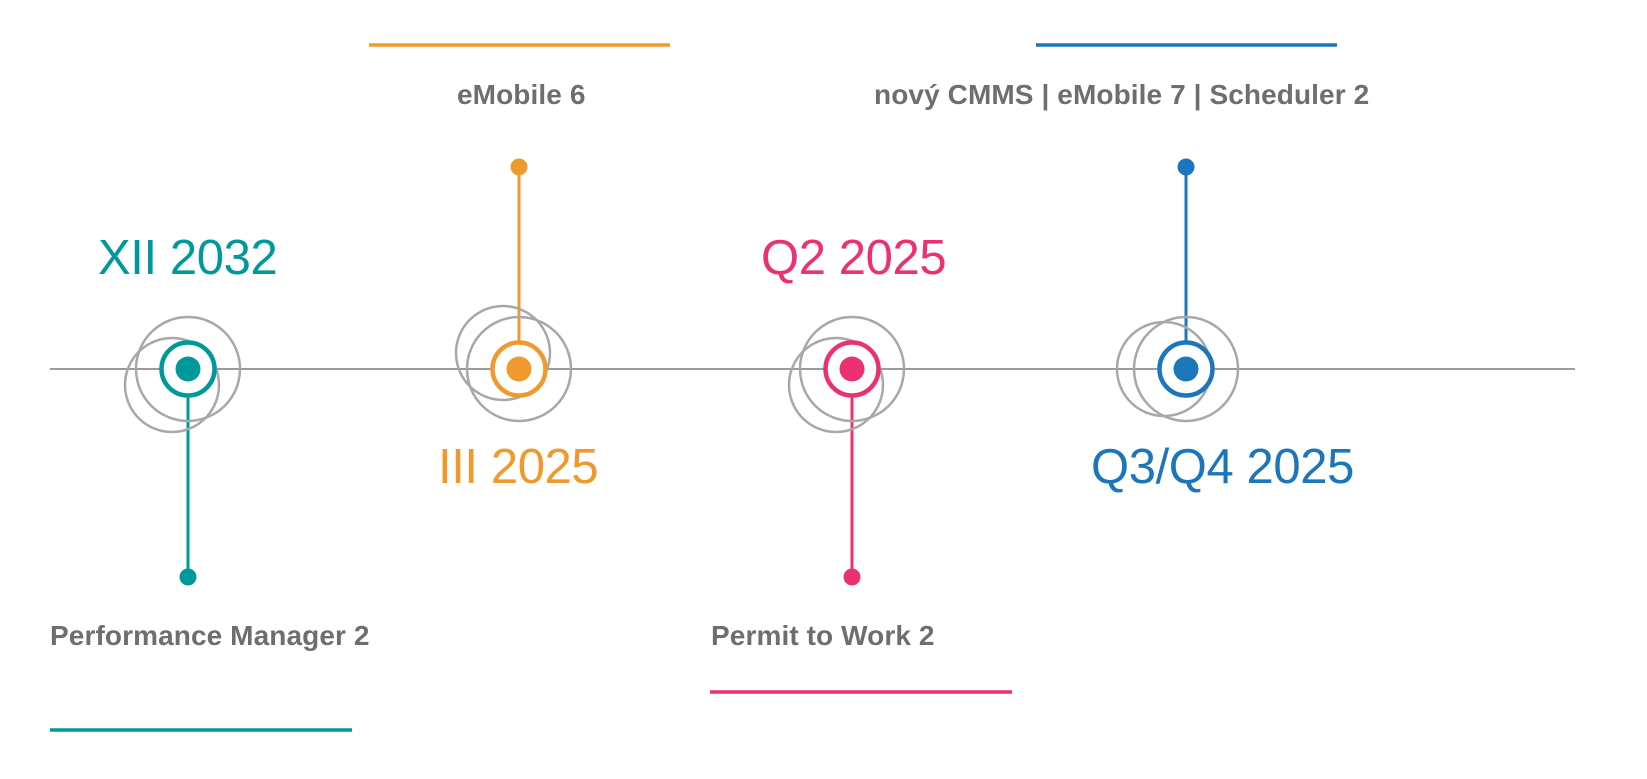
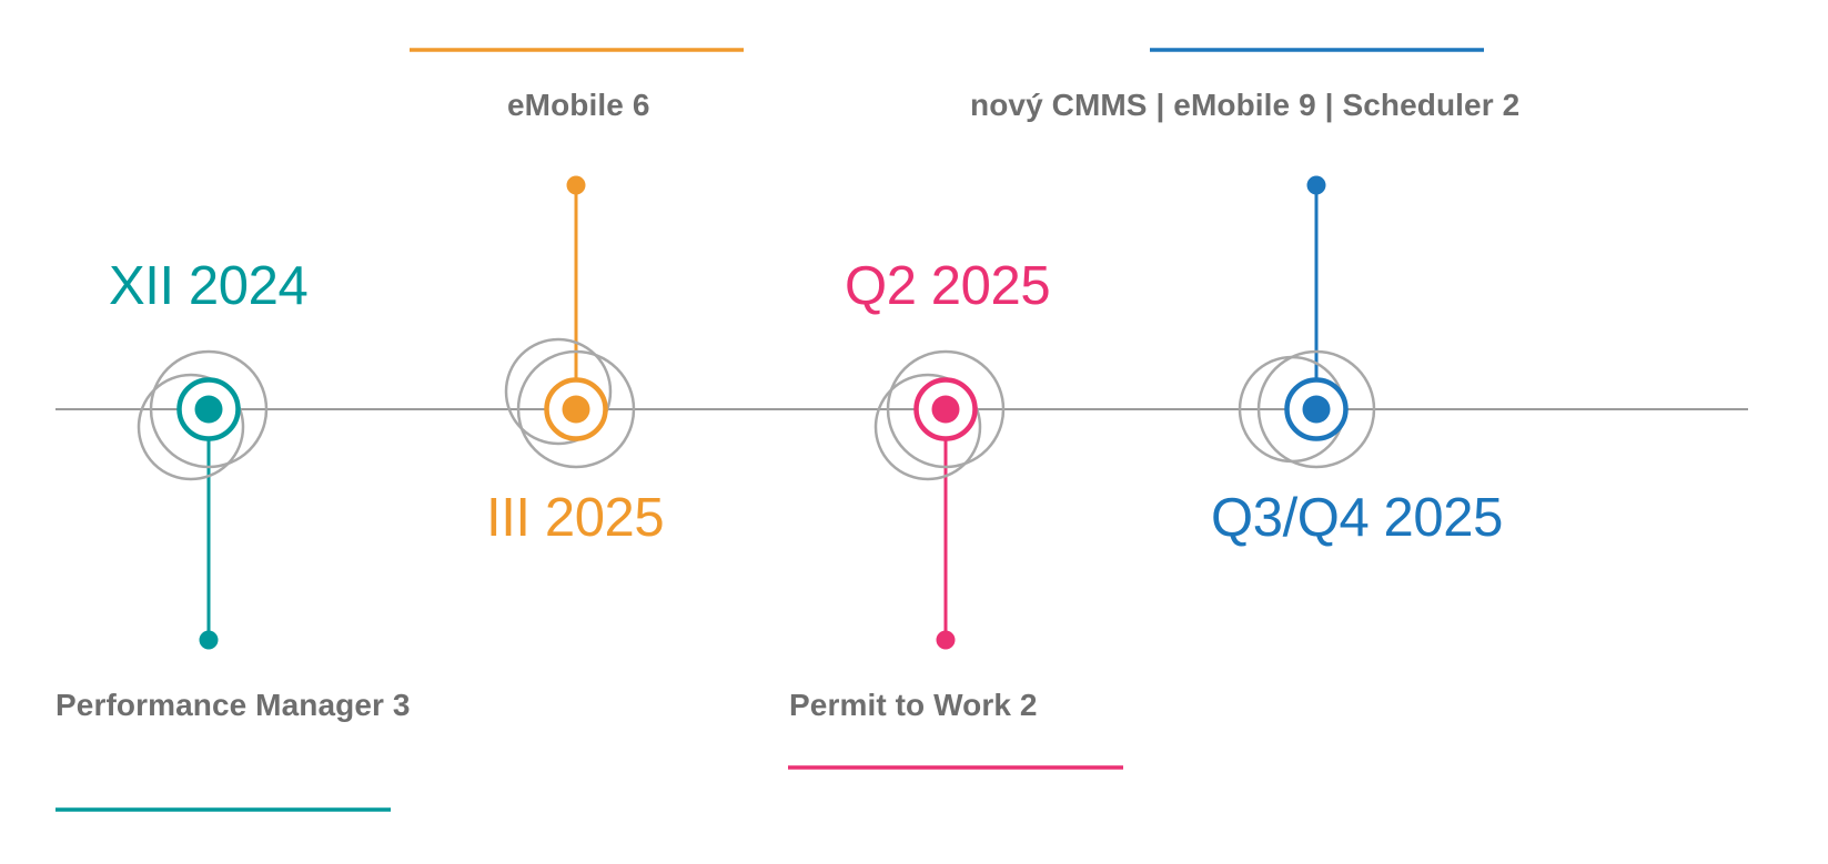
- XII 2032
+ XII 2024
- Performance Manager 2
+ Performance Manager 3
  III 2025
  eMobile 6
  Q2 2025
  Permit to Work 2
  Q3/Q4 2025
- nový CMMS | eMobile 7 | Scheduler 2
+ nový CMMS | eMobile 9 | Scheduler 2
